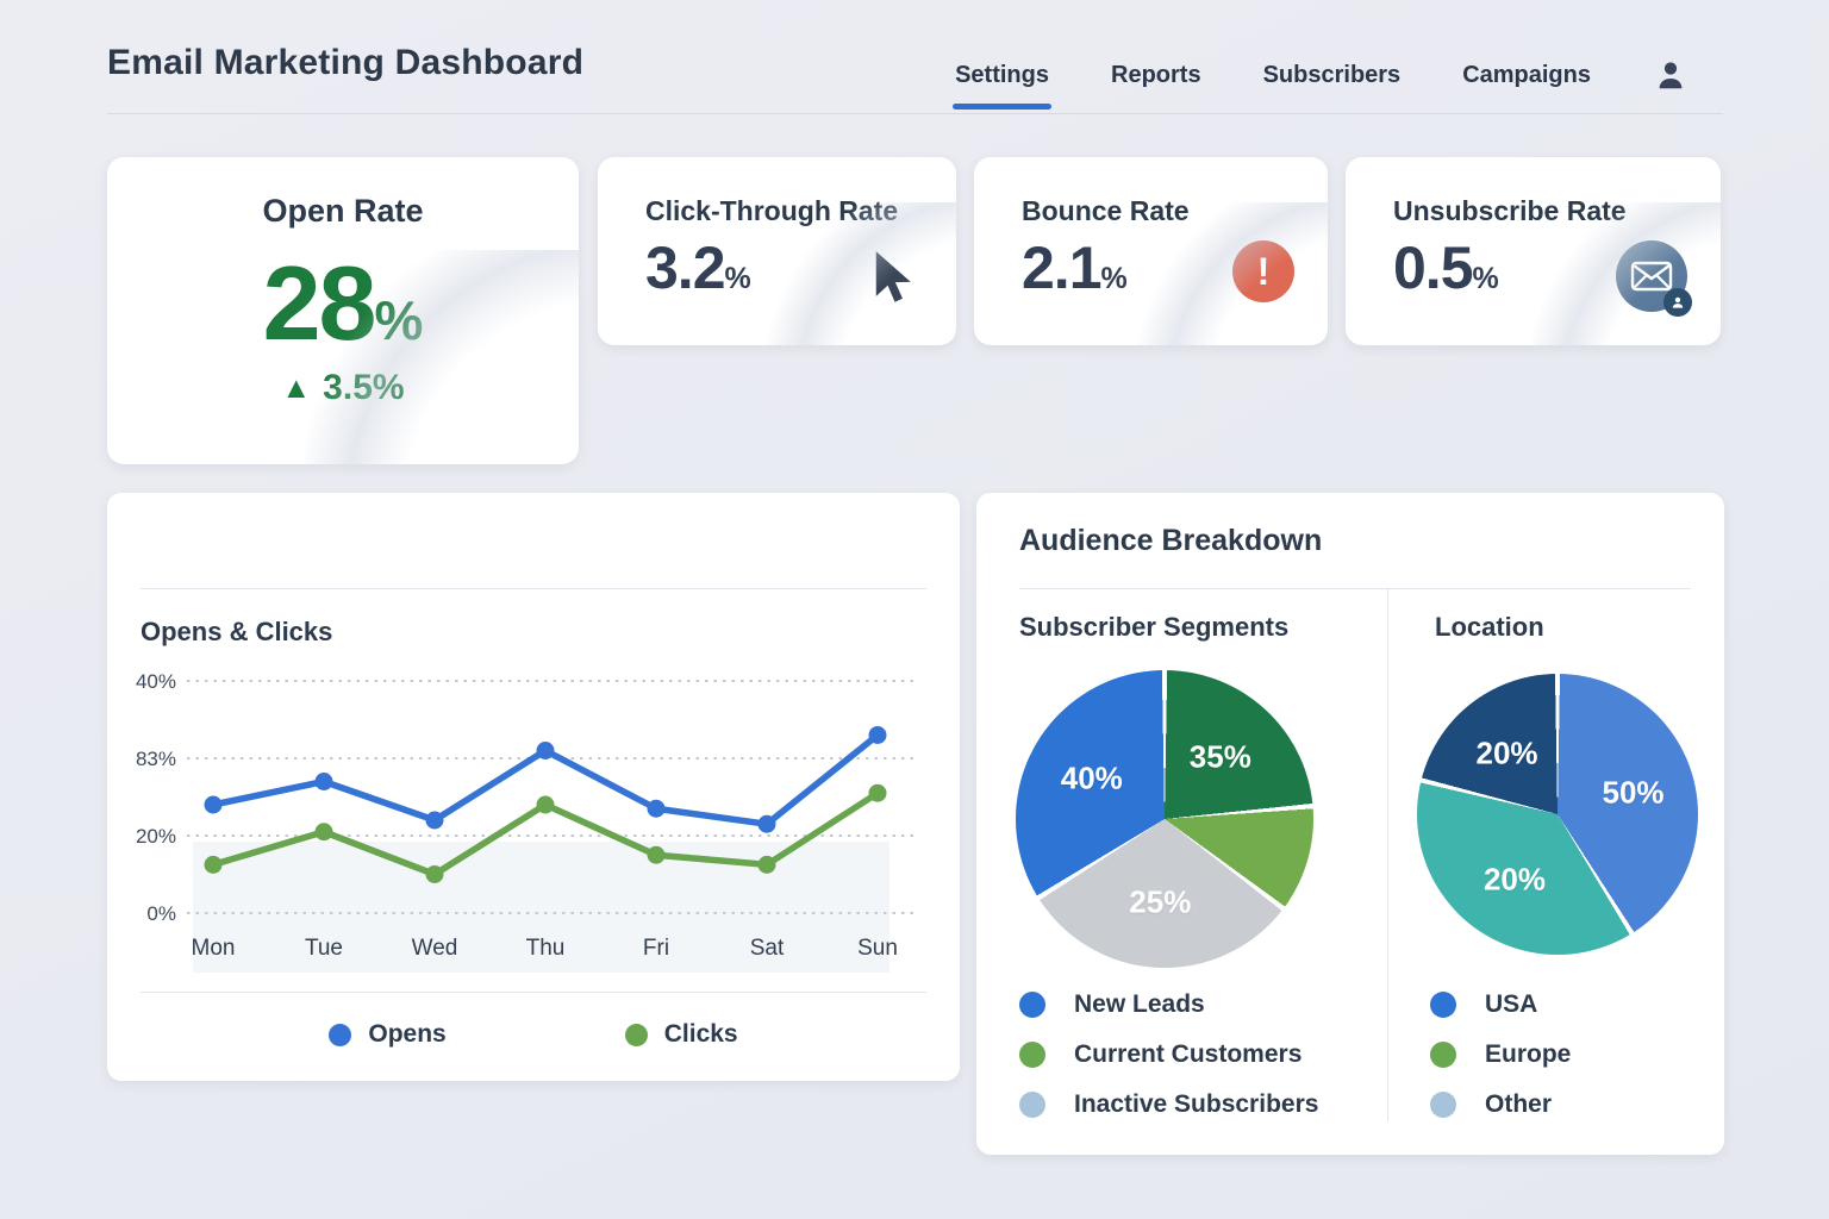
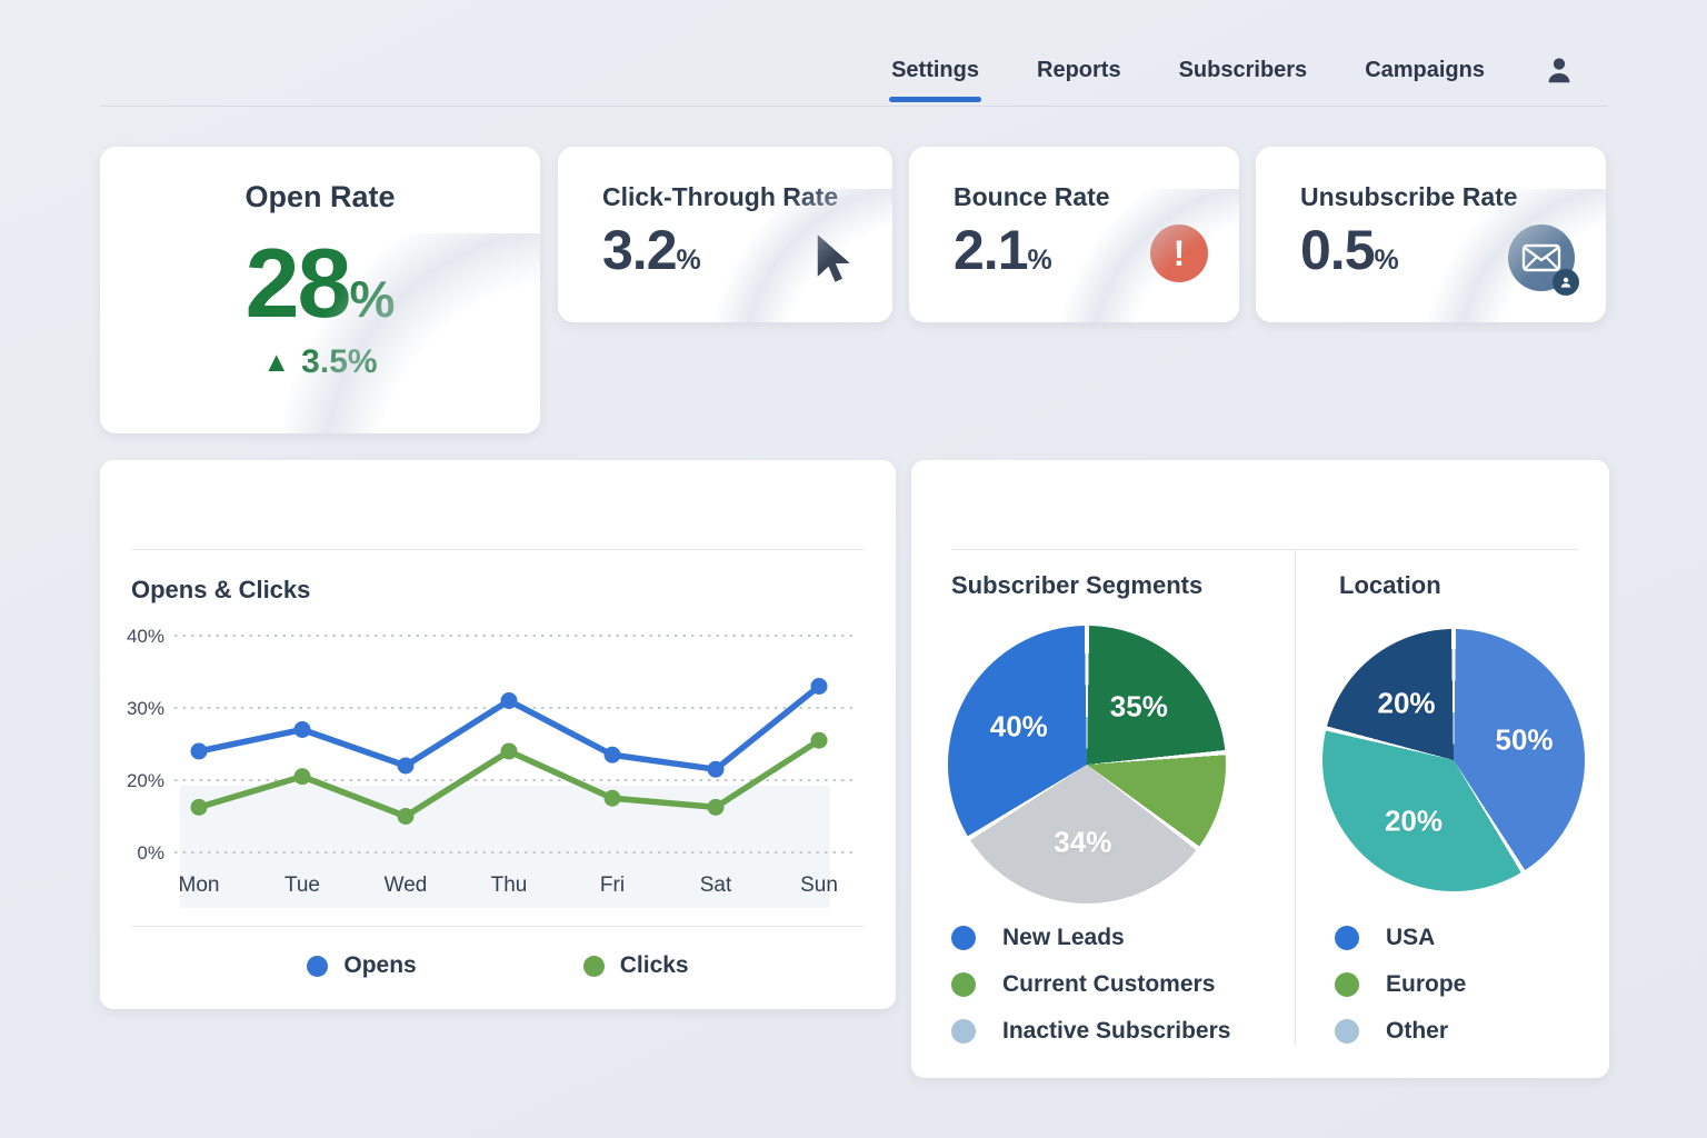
- Email Marketing Dashboard
  Settings
  Reports
  Subscribers
  Campaigns
  Open Rate
  ▲
  3.2%
  2.1%
  0.5%
  Opens & Clicks
  40%
- 83%
+ 30%
  20%
  0%
  Mon
  Tue
  Wed
  Thu
  Fri
  Sat
  Sun
  Opens
  Clicks
- Audience Breakdown
  Subscriber Segments
  Location
  35%
- 25%
+ 34%
  40%
  50%
  20%
  20%
  New Leads
  Current Customers
  Inactive Subscribers
  USA
  Europe
  Other
